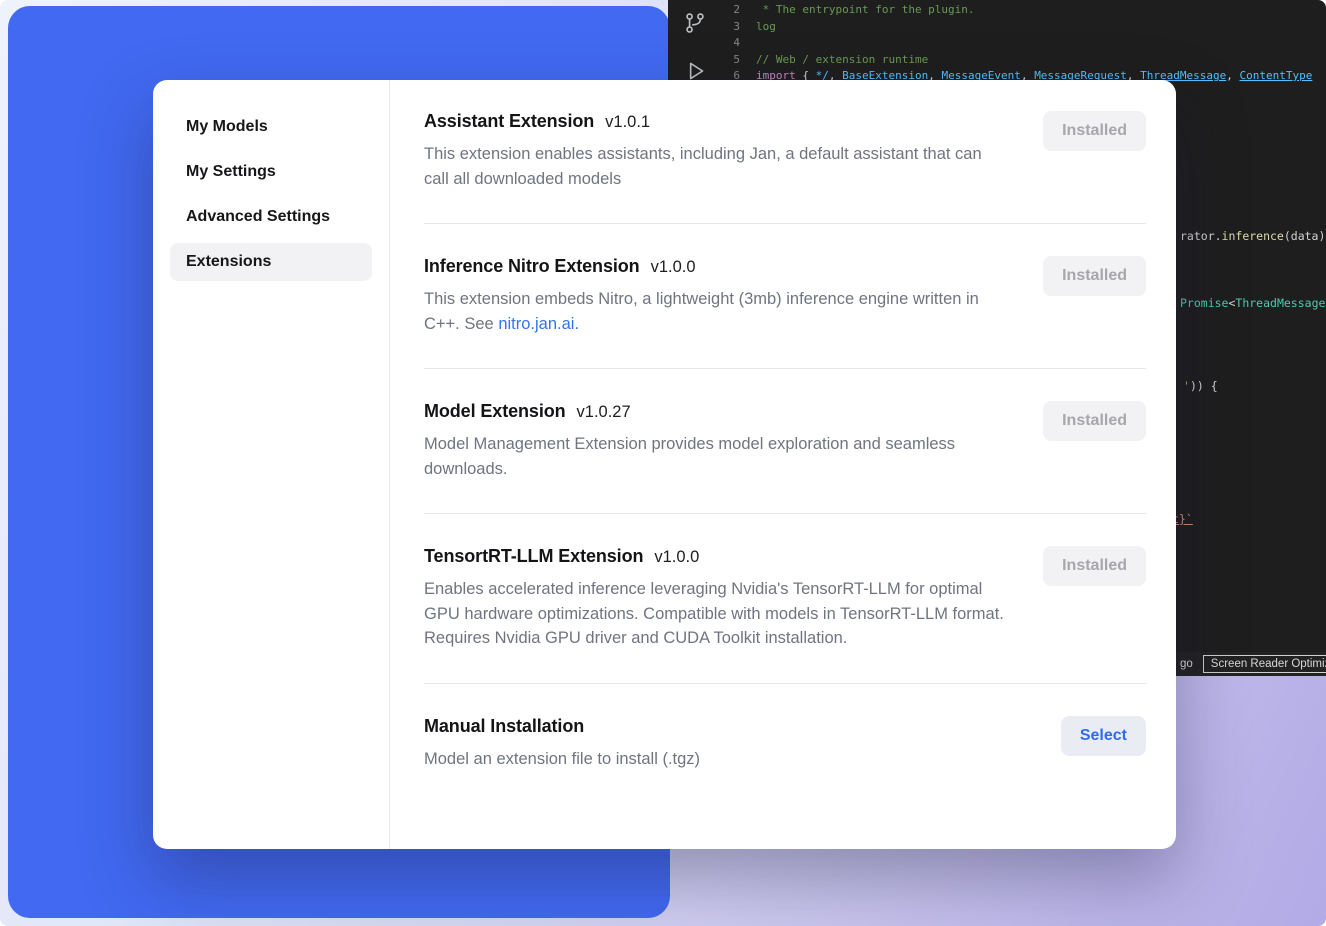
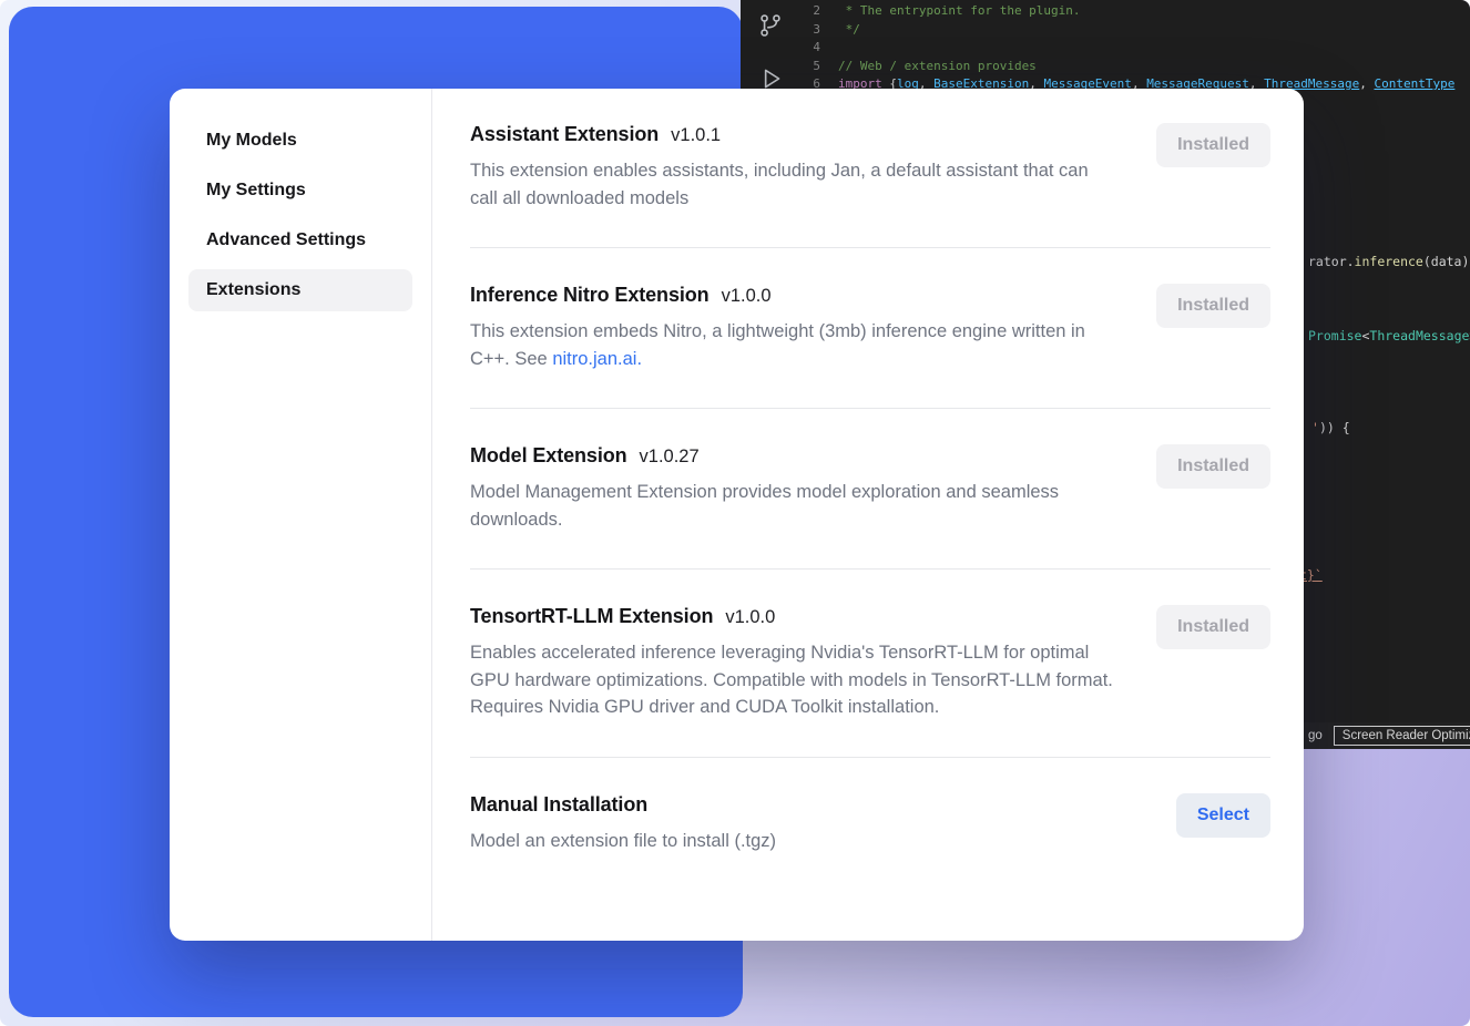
  2
  * The entrypoint for the plugin.
  3
- log
+ */
  4
  5
- // Web / extension runtime
+ // Web / extension provides
  6
- import { */, BaseExtension, MessageEvent, MessageRequest, ThreadMessage, ContentType
+ import {log, BaseExtension, MessageEvent, MessageRequest, ThreadMessage, ContentType
  rator.inference(data)
  Promise<ThreadMessage
  ')) {
  go
  Screen Reader Optimi
  My Models
  My Settings
  Advanced Settings
  Extensions
  Assistant Extension
  v1.0.1
  This extension enables assistants, including Jan, a default assistant that can call all downloaded models
  Installed
  Inference Nitro Extension
  v1.0.0
  This extension embeds Nitro, a lightweight (3mb) inference engine written in C++. See nitro.jan.ai.
  Installed
  Model Extension
  v1.0.27
  Model Management Extension provides model exploration and seamless downloads.
  Installed
  TensortRT-LLM Extension
  v1.0.0
  Enables accelerated inference leveraging Nvidia's TensorRT-LLM for optimal GPU hardware optimizations. Compatible with models in TensorRT-LLM format. Requires Nvidia GPU driver and CUDA Toolkit installation.
  Installed
  Manual Installation
  Model an extension file to install (.tgz)
  Select
